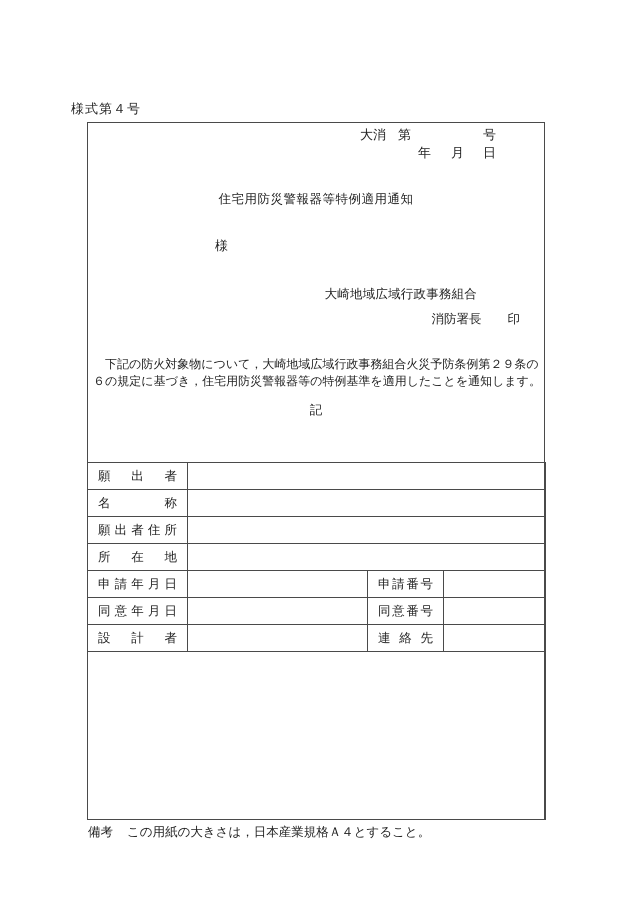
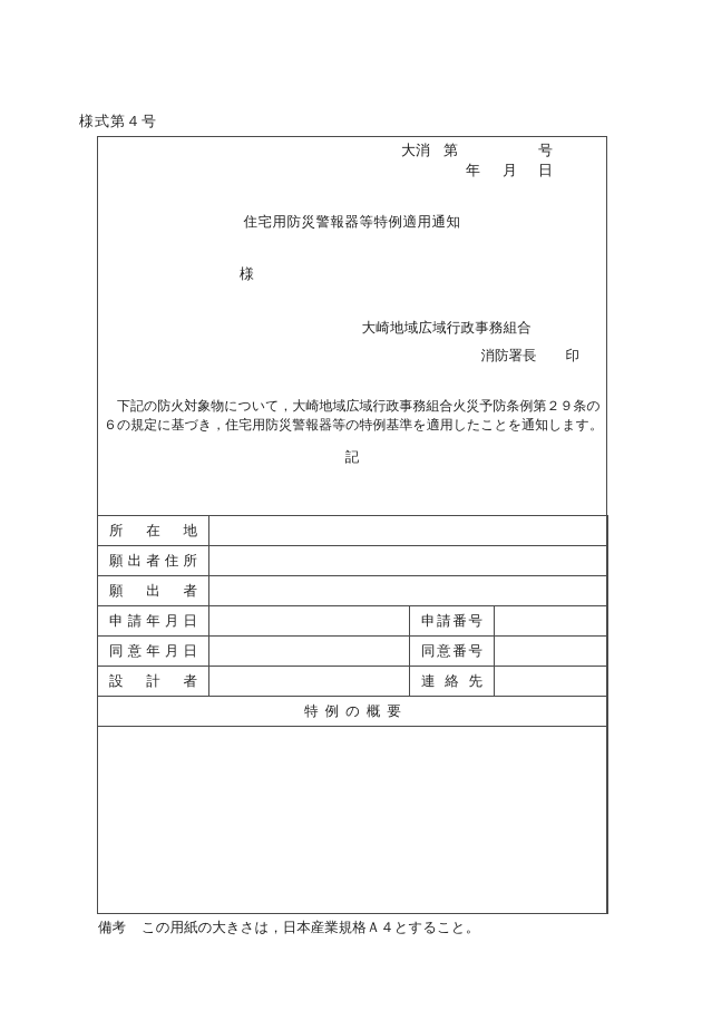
  様式第４号
  大消 第 号
  年 月 日
  住宅用防災警報器等特例適用通知
  様
  大崎地域広域行政事務組合
  消防署長 印
  下記の防火対象物について，大崎地域広域行政事務組合火災予防条例第２９条の
  ６の規定に基づき，住宅用防災警報器等の特例基準を適用したことを通知します。
  記
- 願出者
+ 所在地
- 名称
  願出者住所
- 所在地
+ 願出者
  申請年月日		申請番号
  同意年月日		同意番号
  設計者		連絡先
+ 特例の概要
  備考 この用紙の大きさは，日本産業規格Ａ４とすること。
